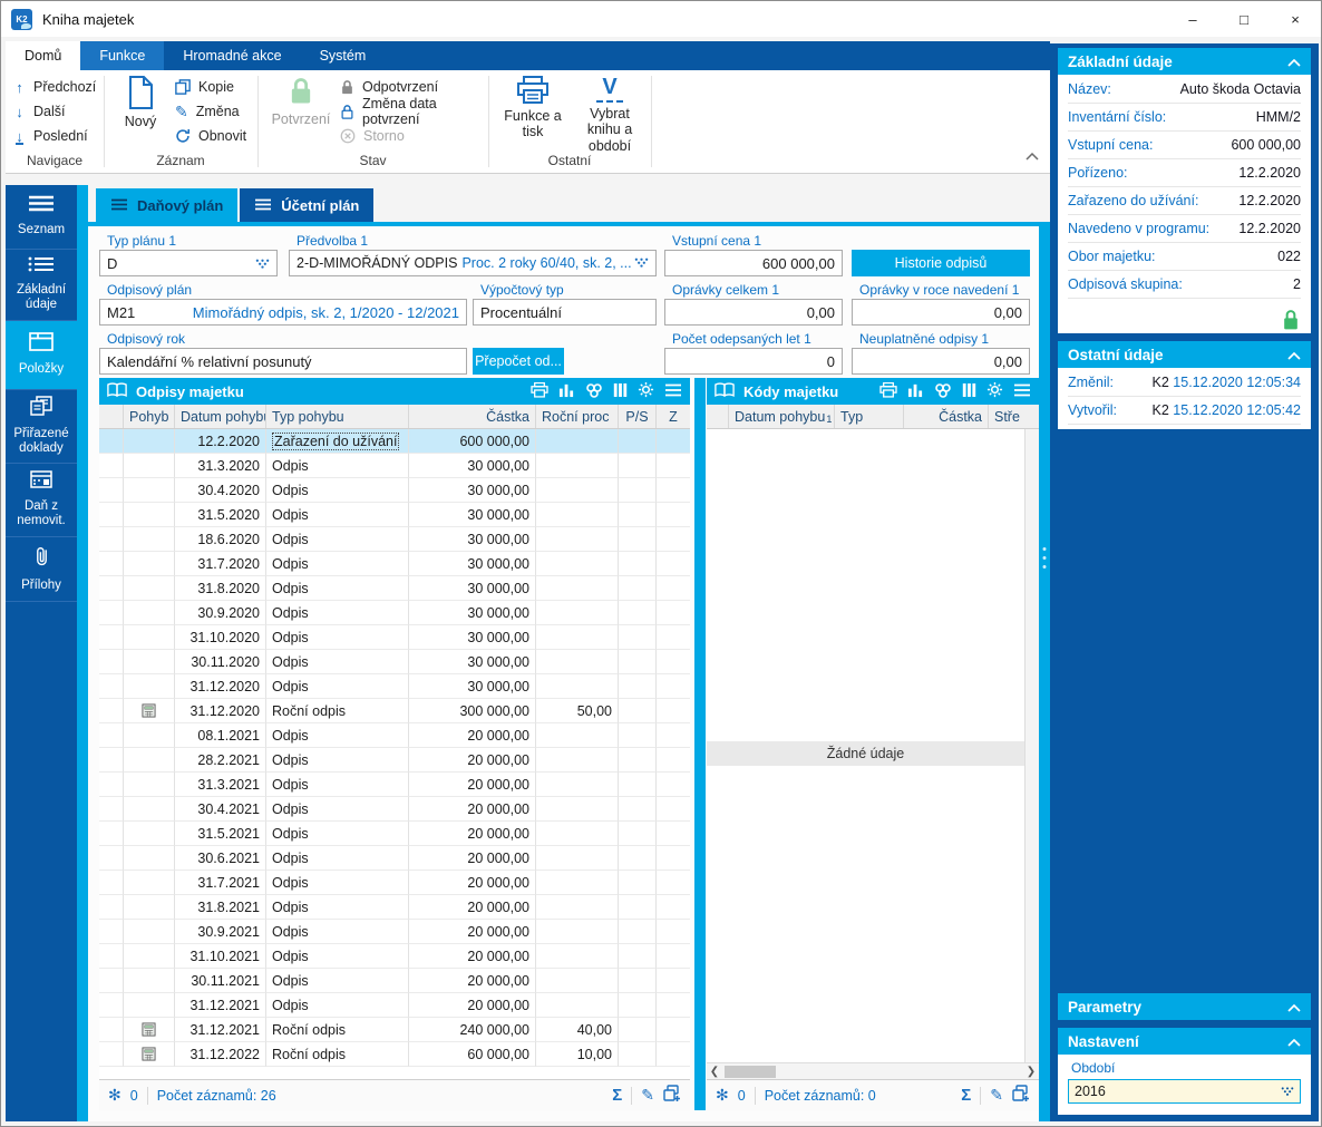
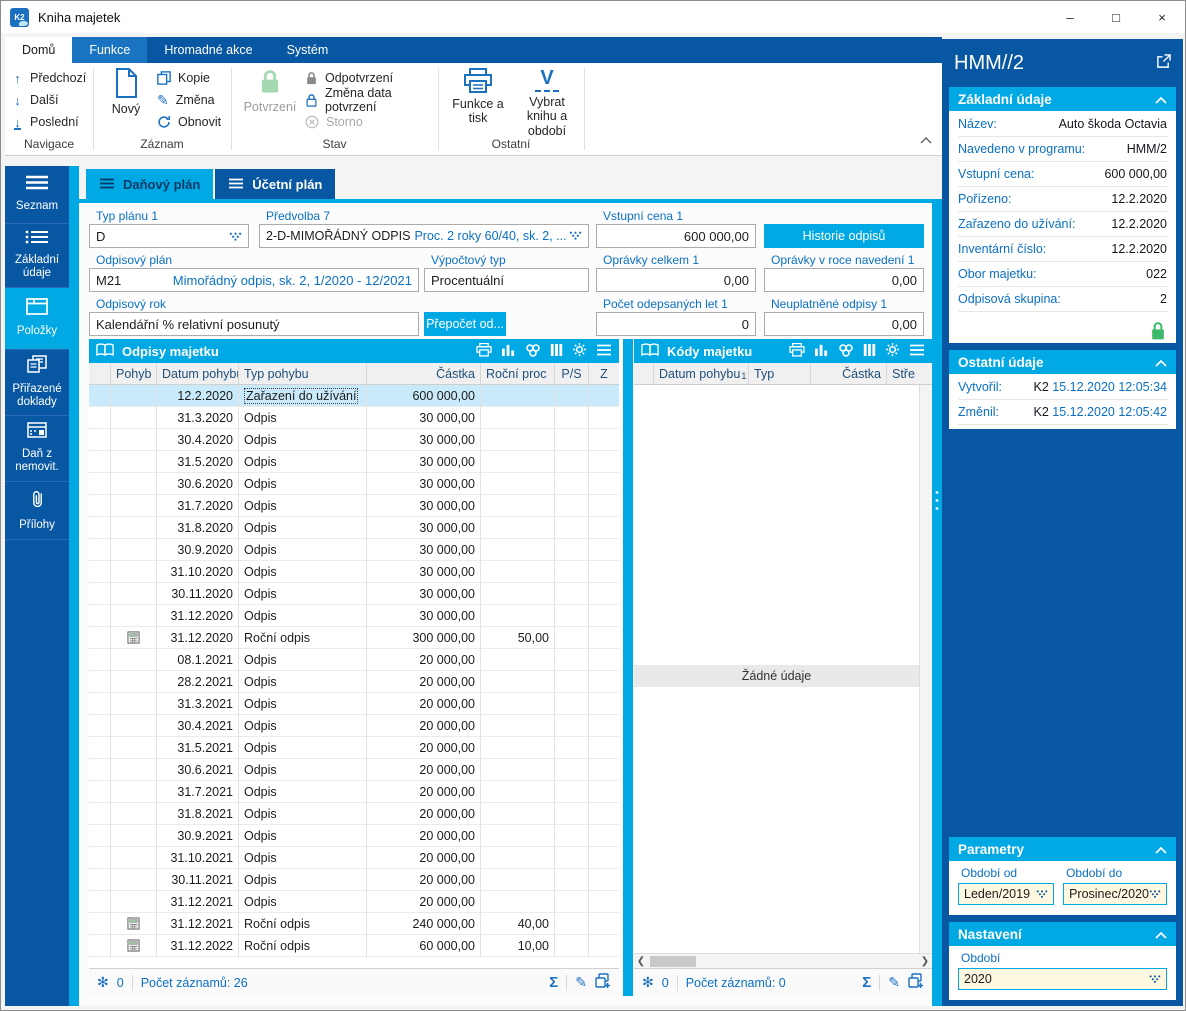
  K2
  Kniha majetek
  –
  □
  ×
  Domů
  Funkce
  Hromadné akce
  Systém
  ↑
  Předchozí
  ↓
  Další
  ↓
  Poslední
  Navigace
  Nový
  Kopie
  ✎
  Změna
  Obnovit
  Záznam
  Potvrzení
  Odpotvrzení
  Změna data potvrzení
  Storno
  Stav
  Funkce a tisk
  V
  Vybrat knihu a období
  Ostatní
  Seznam
  Základní údaje
  Položky
  Přiřazené doklady
  Daň z nemovit.
  Přílohy
  Daňový plán
  Účetní plán
  Typ plánu 1
  D
- Předvolba 1
+ Předvolba 7
  2-D-MIMOŘÁDNÝ ODPIS
  Proc. 2 roky 60/40, sk. 2, ...
  Vstupní cena 1
  600 000,00
  Historie odpisů
  Odpisový plán
  M21
  Mimořádný odpis, sk. 2, 1/2020 - 12/2021
  Výpočtový typ
  Procentuální
  Oprávky celkem 1
  0,00
  Oprávky v roce navedení 1
  0,00
  Odpisový rok
  Kalendářní % relativní posunutý
  Přepočet od...
  Počet odepsaných let 1
  0
  Neuplatněné odpisy 1
  0,00
  Odpisy majetku
  Pohyb
  Datum pohyb
  Typ pohybu
  Částka
  Roční proc
  P/S
  Z
  12.2.2020
  Zařazení do užívání
  600 000,00
  31.3.2020
  Odpis
  30 000,00
  30.4.2020
  Odpis
  30 000,00
  31.5.2020
  Odpis
  30 000,00
- 18.6.2020
+ 30.6.2020
  Odpis
  30 000,00
  31.7.2020
  Odpis
  30 000,00
  31.8.2020
  Odpis
  30 000,00
  30.9.2020
  Odpis
  30 000,00
  31.10.2020
  Odpis
  30 000,00
  30.11.2020
  Odpis
  30 000,00
  31.12.2020
  Odpis
  30 000,00
  31.12.2020
  Roční odpis
  300 000,00
  50,00
  08.1.2021
  Odpis
  20 000,00
  28.2.2021
  Odpis
  20 000,00
  31.3.2021
  Odpis
  20 000,00
  30.4.2021
  Odpis
  20 000,00
  31.5.2021
  Odpis
  20 000,00
  30.6.2021
  Odpis
  20 000,00
  31.7.2021
  Odpis
  20 000,00
  31.8.2021
  Odpis
  20 000,00
  30.9.2021
  Odpis
  20 000,00
  31.10.2021
  Odpis
  20 000,00
  30.11.2021
  Odpis
  20 000,00
  31.12.2021
  Odpis
  20 000,00
  31.12.2021
  Roční odpis
  240 000,00
  40,00
  31.12.2022
  Roční odpis
  60 000,00
  10,00
  ✻
  0
  Počet záznamů: 26
  Σ
  ✎
  Kódy majetku
  Datum pohybu
  1
  Typ
  Částka
  Stře
  Žádné údaje
  ❮
  ❯
  ✻
  0
  Počet záznamů: 0
  Σ
  ✎
+ HMM//2
  Základní údaje
  Název:
  Auto škoda Octavia
- Inventární číslo:
+ Navedeno v programu:
  HMM/2
  Vstupní cena:
  600 000,00
  Pořízeno:
  12.2.2020
  Zařazeno do užívání:
  12.2.2020
- Navedeno v programu:
+ Inventární číslo:
  12.2.2020
  Obor majetku:
  022
  Odpisová skupina:
  2
  Ostatní údaje
- Změnil:
+ Vytvořil:
  K2 15.12.2020 12:05:34
- Vytvořil:
+ Změnil:
  K2 15.12.2020 12:05:42
  Parametry
+ Období od
+ Leden/2019
+ Období do
+ Prosinec/2020
  Nastavení
  Období
- 2016
+ 2020
